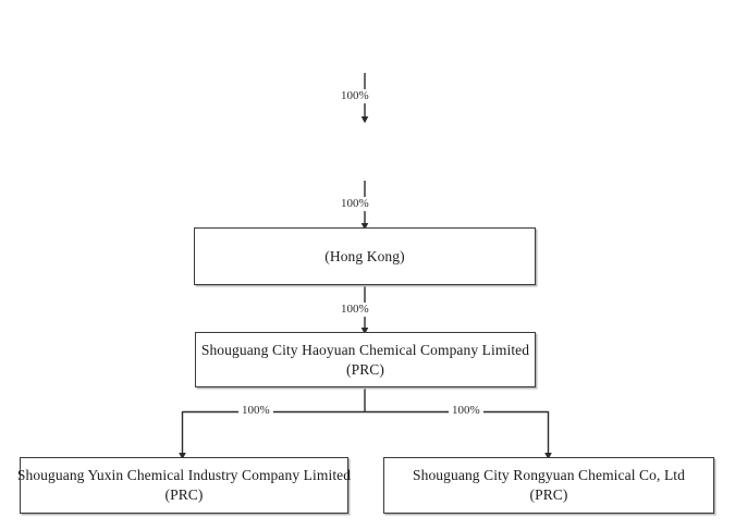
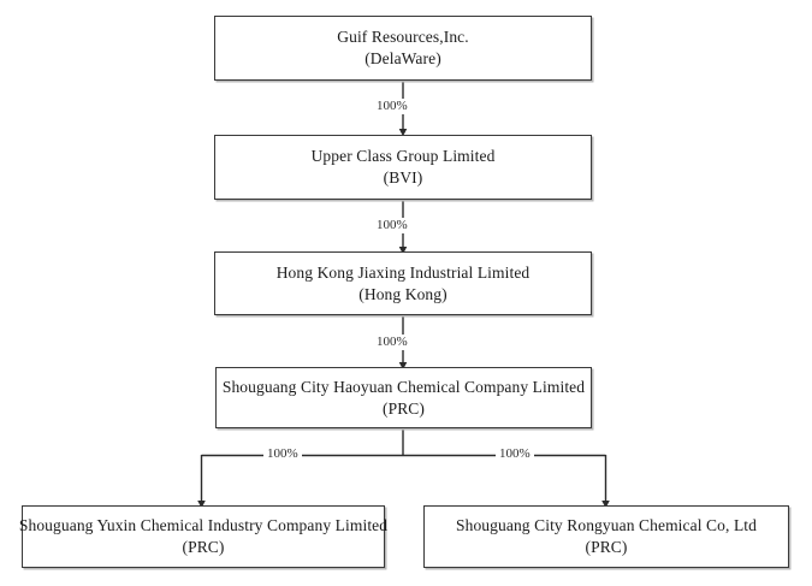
+ Guif Resources,Inc.
+ (DelaWare)
+ Upper Class Group Limited
+ (BVI)
+ Hong Kong Jiaxing Industrial Limited
  (Hong Kong)
  Shouguang City Haoyuan Chemical Company Limited
  (PRC)
  Shouguang Yuxin Chemical Industry Company Limited
  (PRC)
  Shouguang City Rongyuan Chemical Co, Ltd
  (PRC)
  100%
  100%
  100%
  100%
  100%
